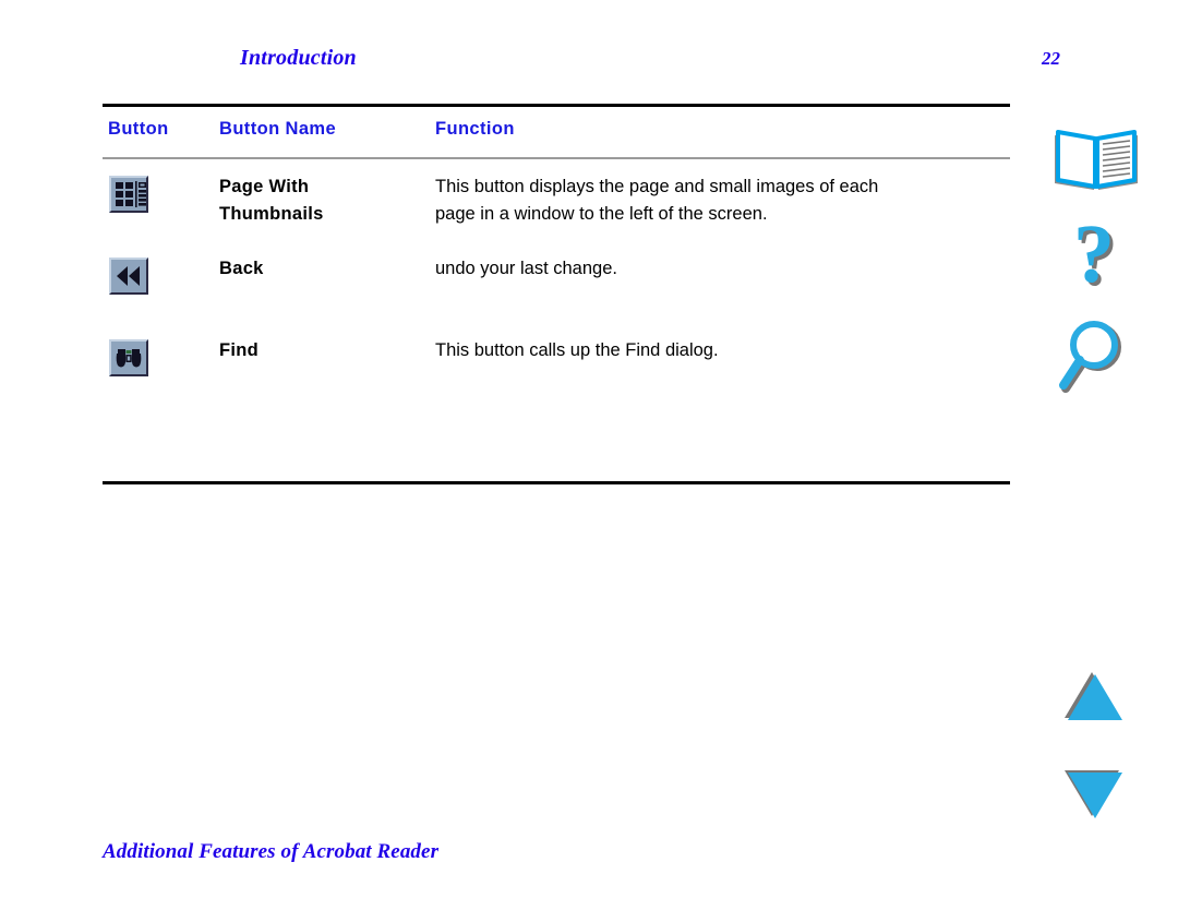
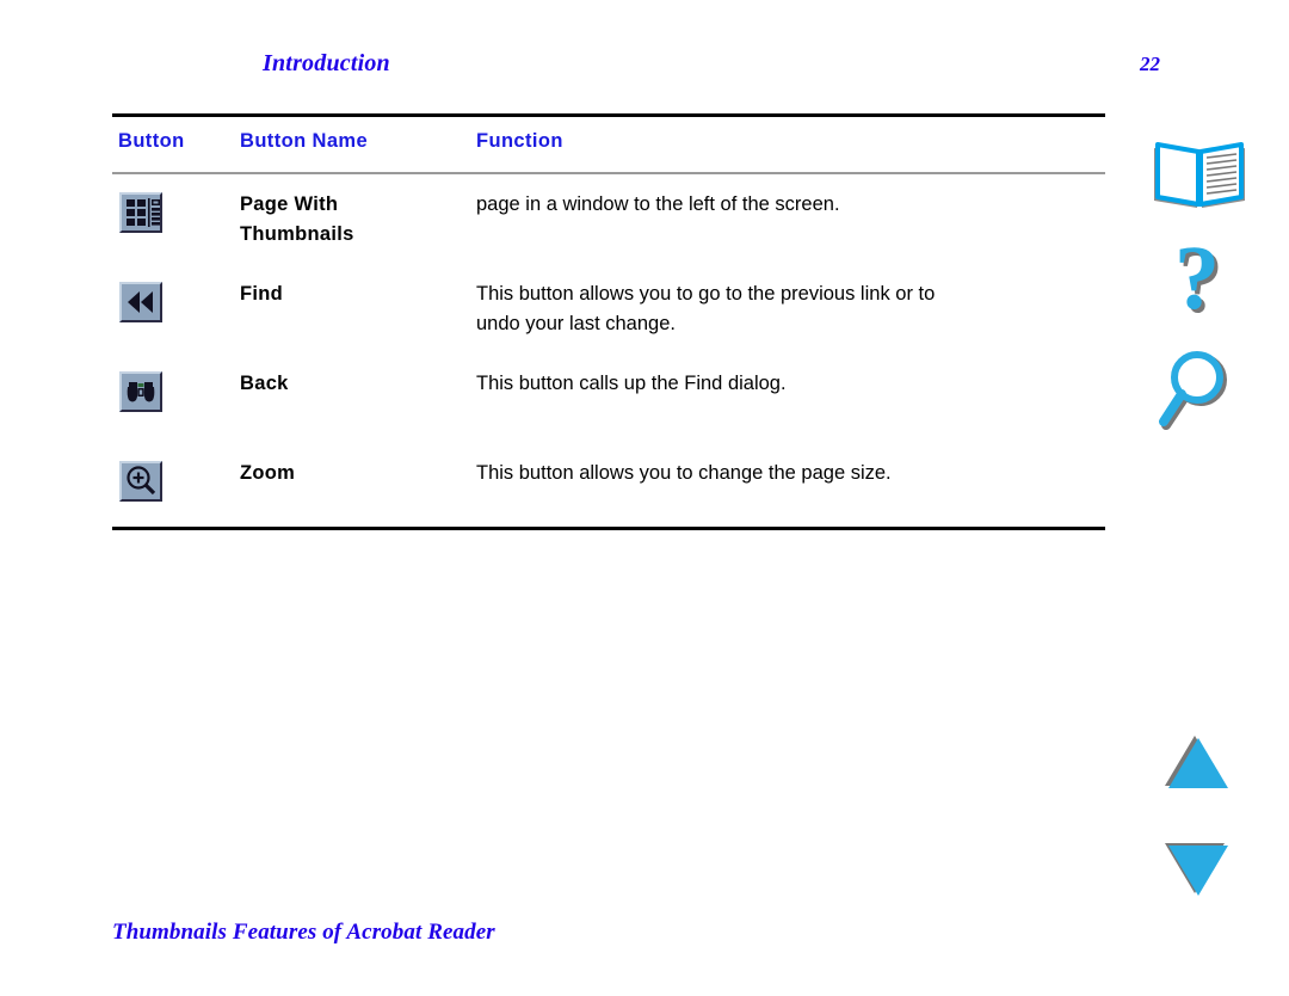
  Introduction
  22
  Button
  Button Name
  Function
  Page With
  Thumbnails
- This button displays the page and small images of each
  page in a window to the left of the screen.
- Back
+ Find
+ This button allows you to go to the previous link or to
  undo your last change.
- Find
+ Back
  This button calls up the Find dialog.
+ Zoom
+ This button allows you to change the page size.
  ?
- Additional Features of Acrobat Reader
+ Thumbnails Features of Acrobat Reader
